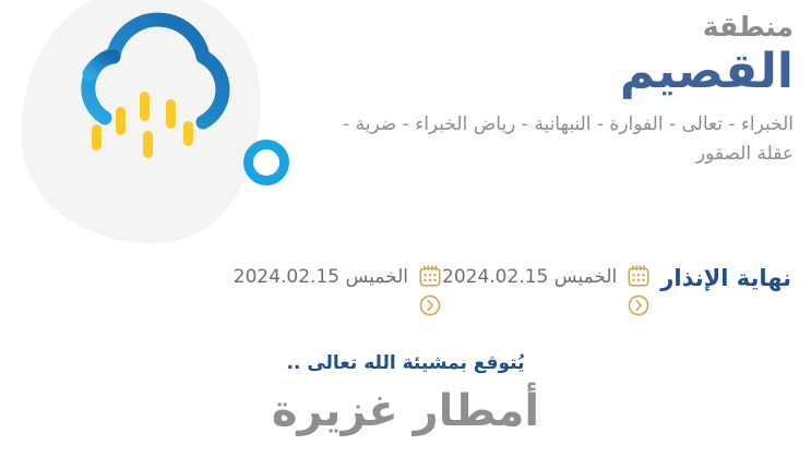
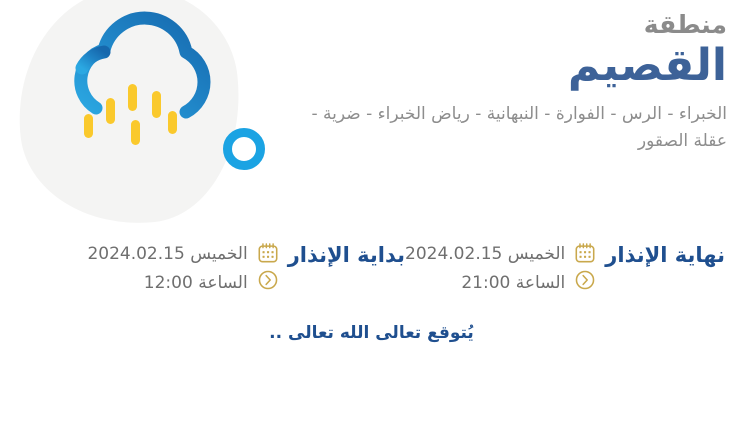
  منطقة
  القصيم
- الخبراء - تعالى - الفوارة - النبهانية - رياض الخبراء - ضرية - عقلة الصقور
+ الخبراء - الرس - الفوارة - النبهانية - رياض الخبراء - ضرية - عقلة الصقور
  نهاية الإنذار
  الخميس 2024.02.15
+ الساعة 21:00
+ بداية الإنذار
  الخميس 2024.02.15
+ الساعة 12:00
- يُتوقع بمشيئة الله تعالى ..
+ يُتوقع تعالى الله تعالى ..
- أمطار غزيرة
